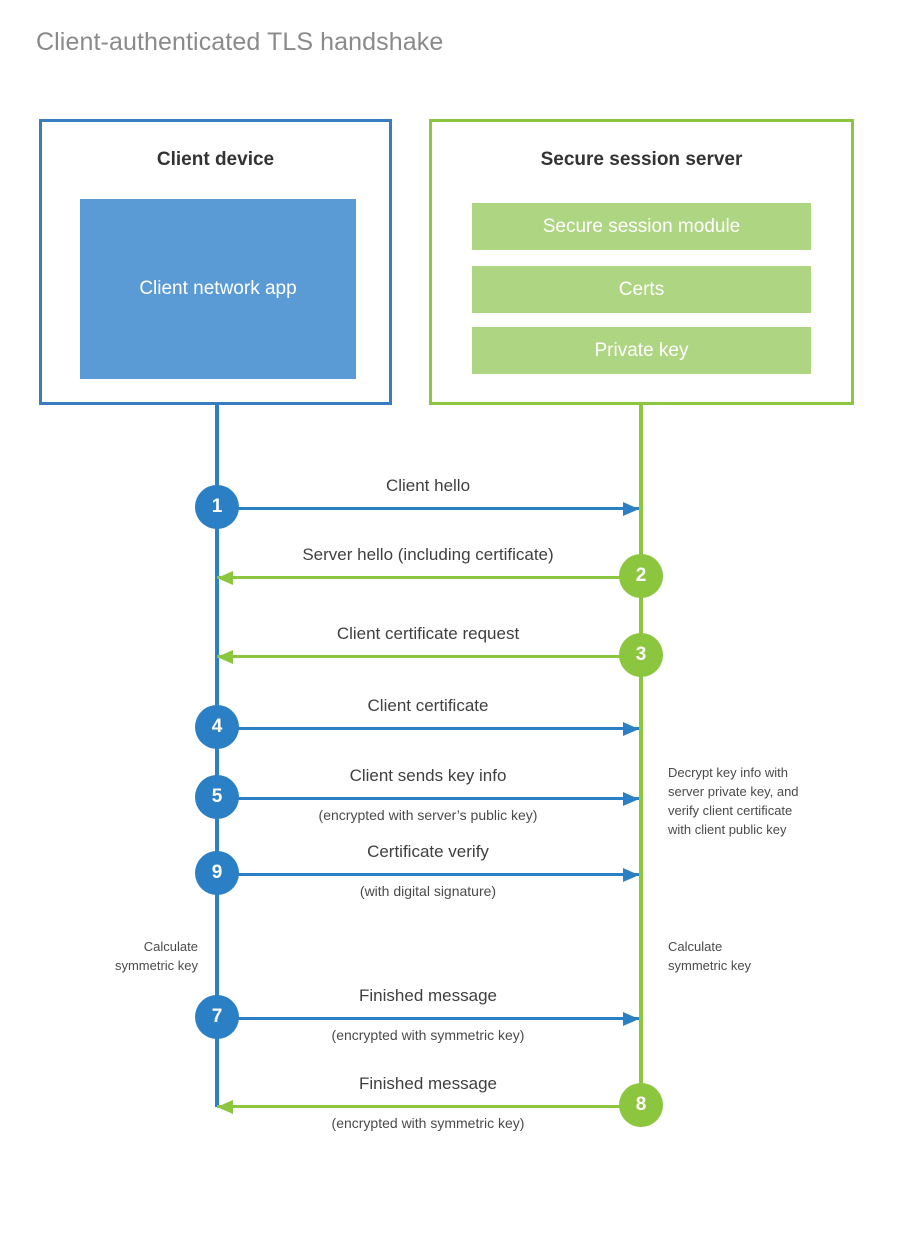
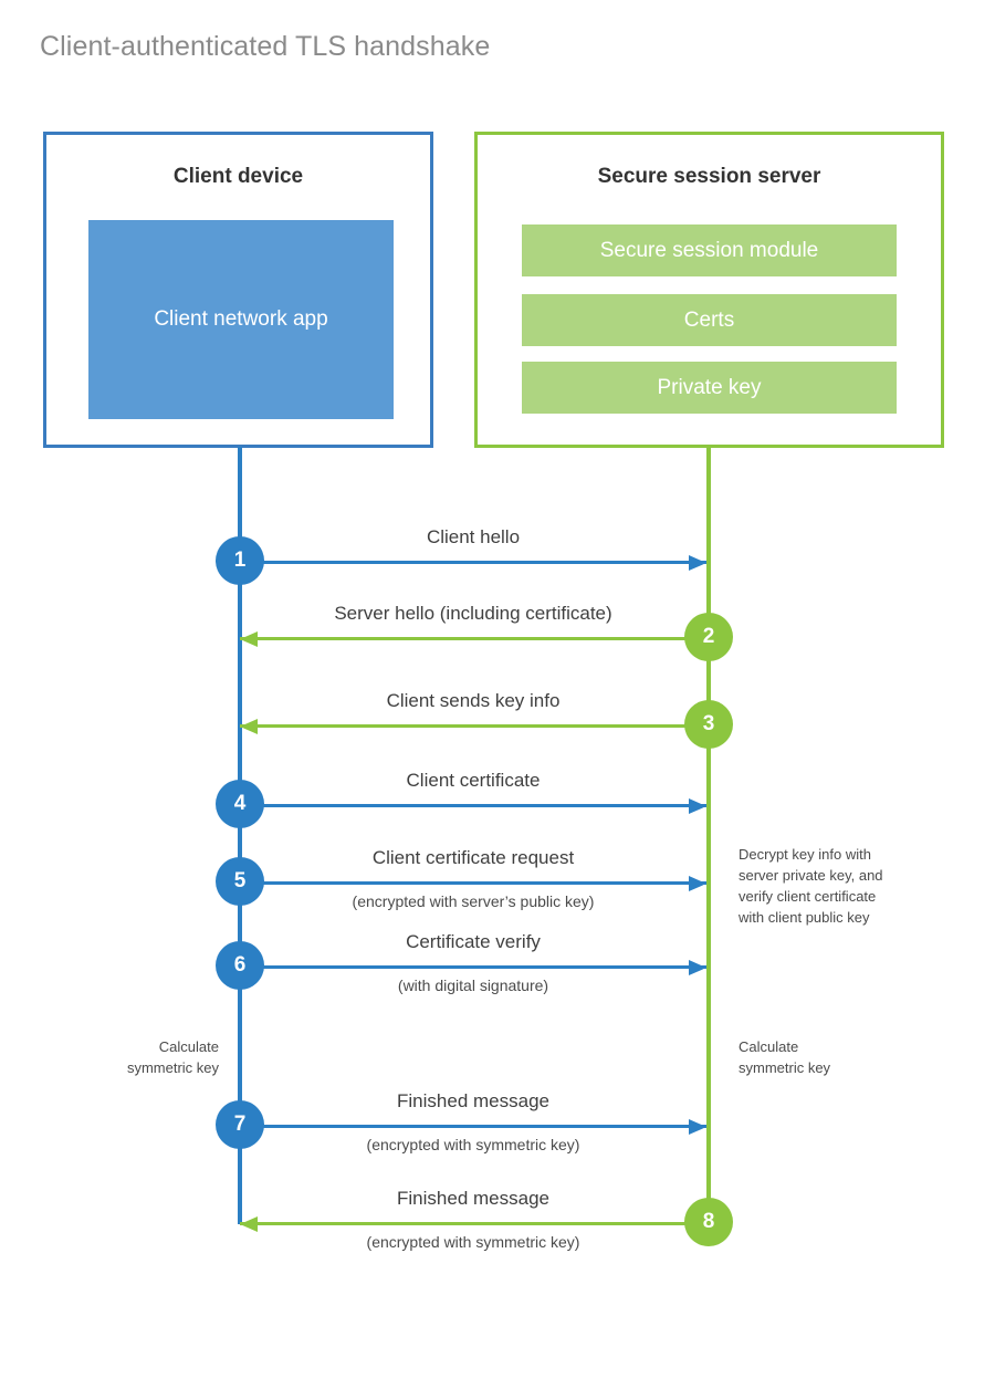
  Client-authenticated TLS handshake
  Client device
  Client network app
  Secure session server
  Secure session module
  Certs
  Private key
  Client hello
  1
  Server hello (including certificate)
  2
- Client certificate request
+ Client sends key info
  3
  Client certificate
  4
- Client sends key info
+ Client certificate request
  (encrypted with server’s public key)
  5
  Certificate verify
  (with digital signature)
- 9
+ 6
  Finished message
  (encrypted with symmetric key)
  7
  Finished message
  (encrypted with symmetric key)
  8
  Decrypt key info with
  server private key, and
  verify client certificate
  with client public key
  Calculate
  symmetric key
  Calculate
  symmetric key
